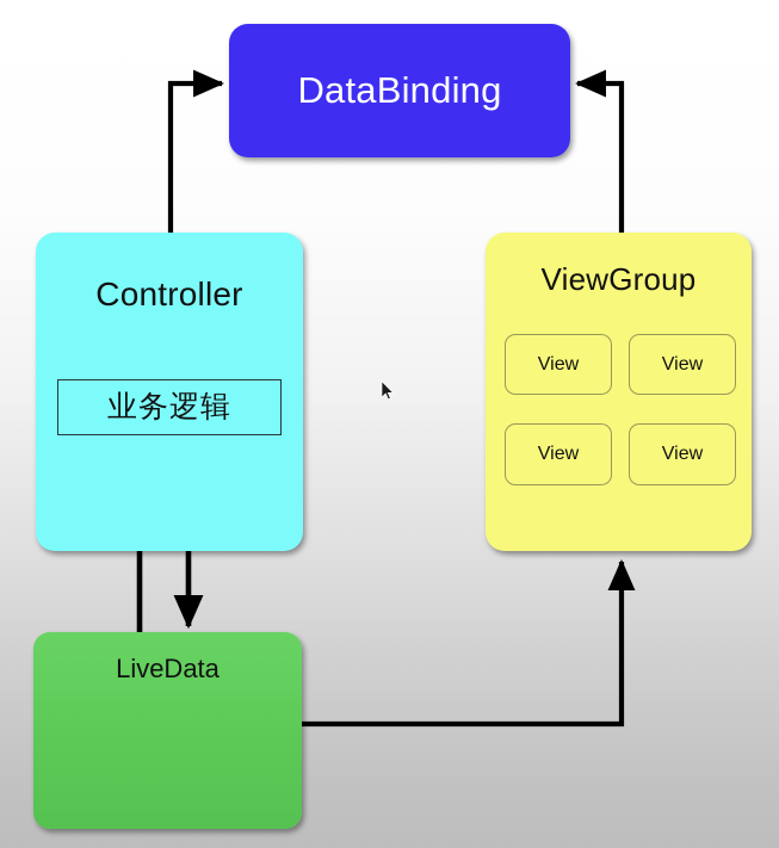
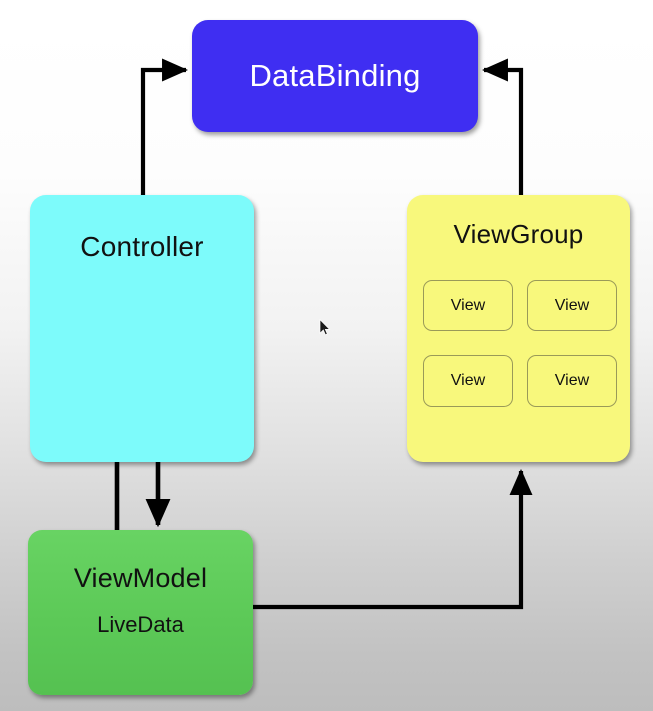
  DataBinding
  Controller
- 业务逻辑
  ViewGroup
  View
  View
  View
  View
+ ViewModel
  LiveData
